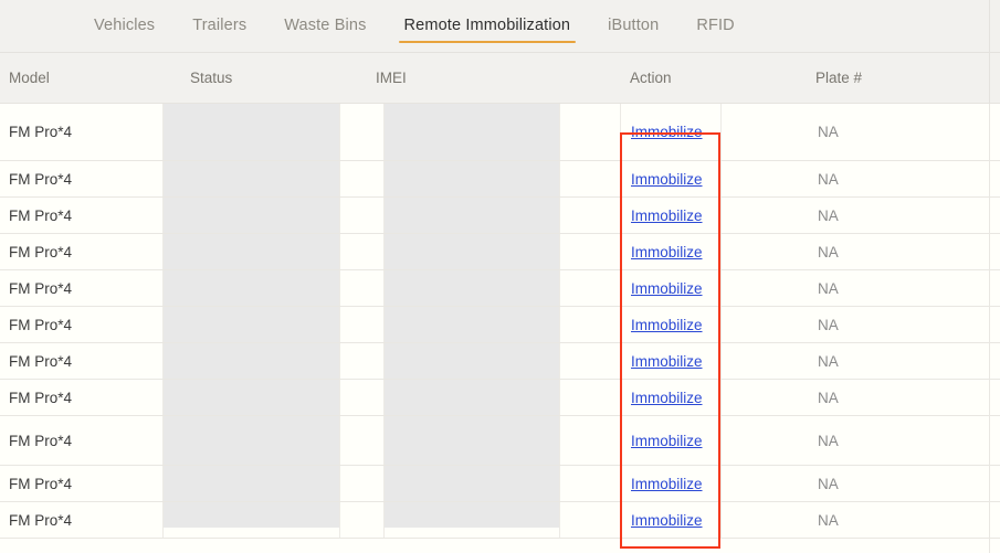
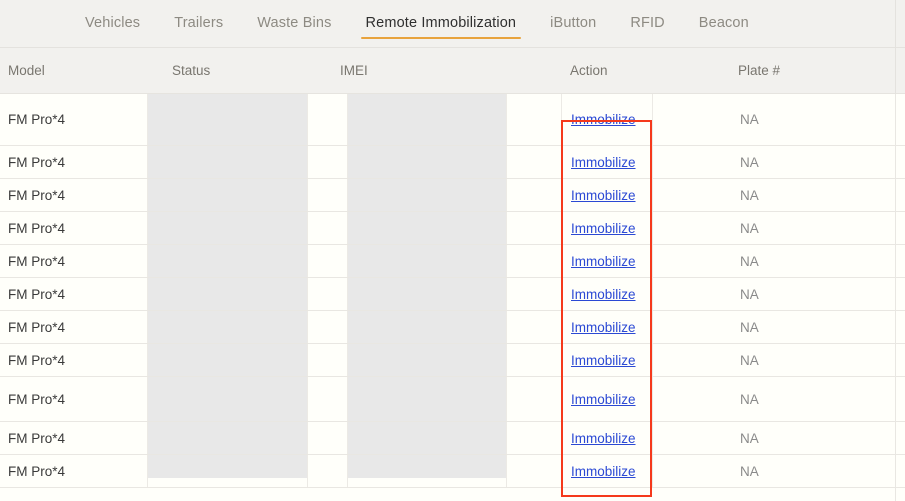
  Vehicles
  Trailers
  Waste Bins
  Remote Immobilization
  iButton
  RFID
+ Beacon
  Model
  Status
  IMEI
  Action
  Plate #
  FM Pro*4
  Immobilize
  NA
  FM Pro*4
  Immobilize
  NA
  FM Pro*4
  Immobilize
  NA
  FM Pro*4
  Immobilize
  NA
  FM Pro*4
  Immobilize
  NA
  FM Pro*4
  Immobilize
  NA
  FM Pro*4
  Immobilize
  NA
  FM Pro*4
  Immobilize
  NA
  FM Pro*4
  Immobilize
  NA
  FM Pro*4
  Immobilize
  NA
  FM Pro*4
  Immobilize
  NA
